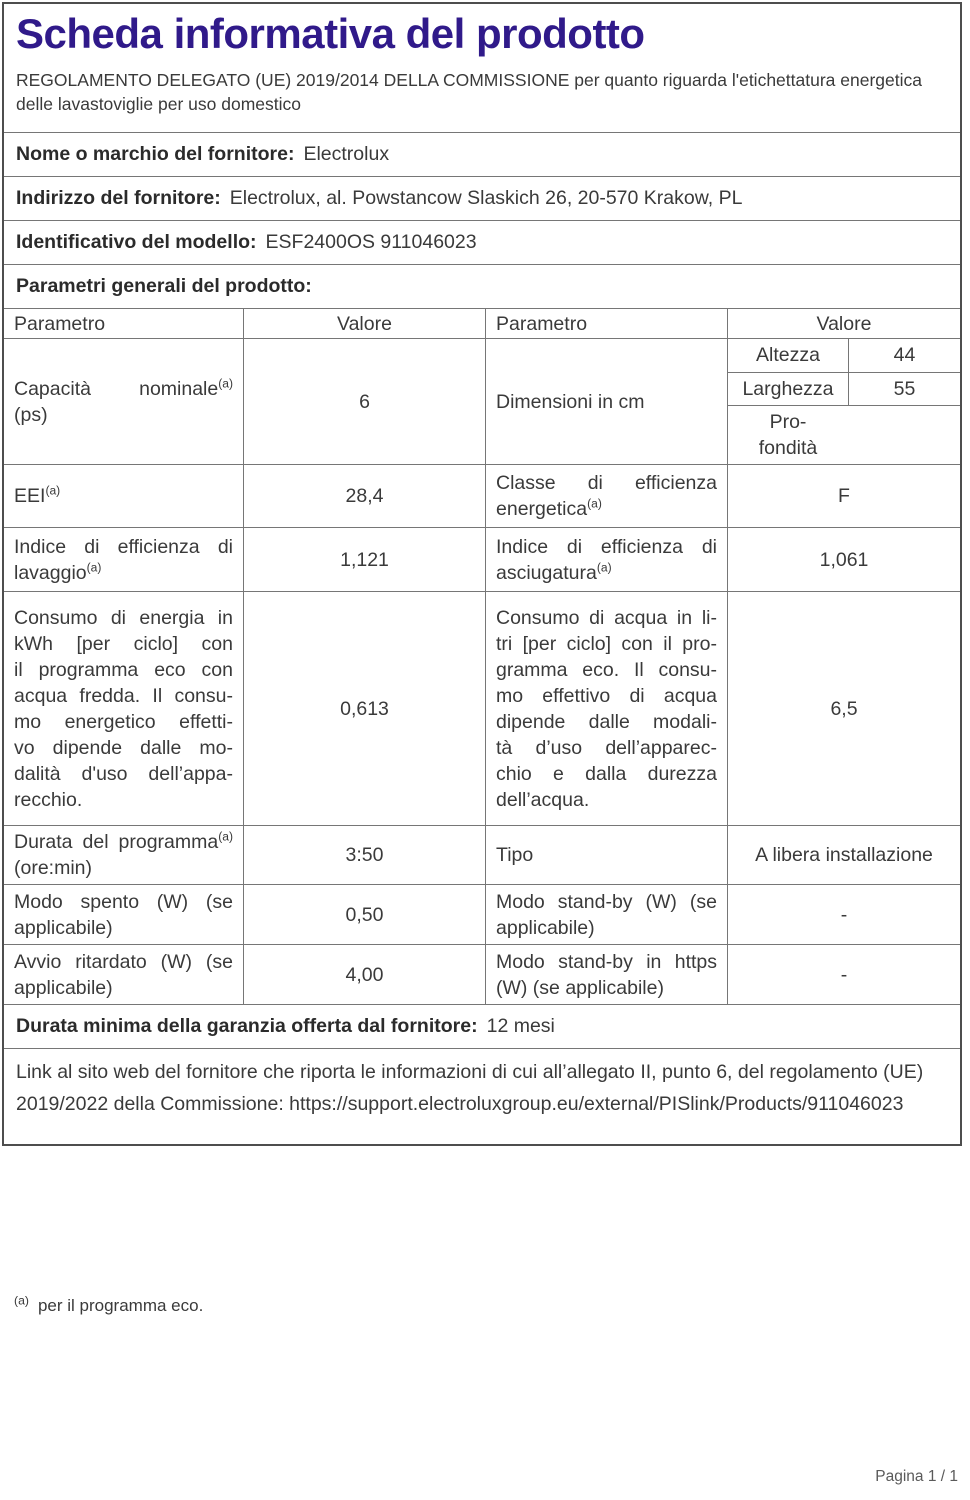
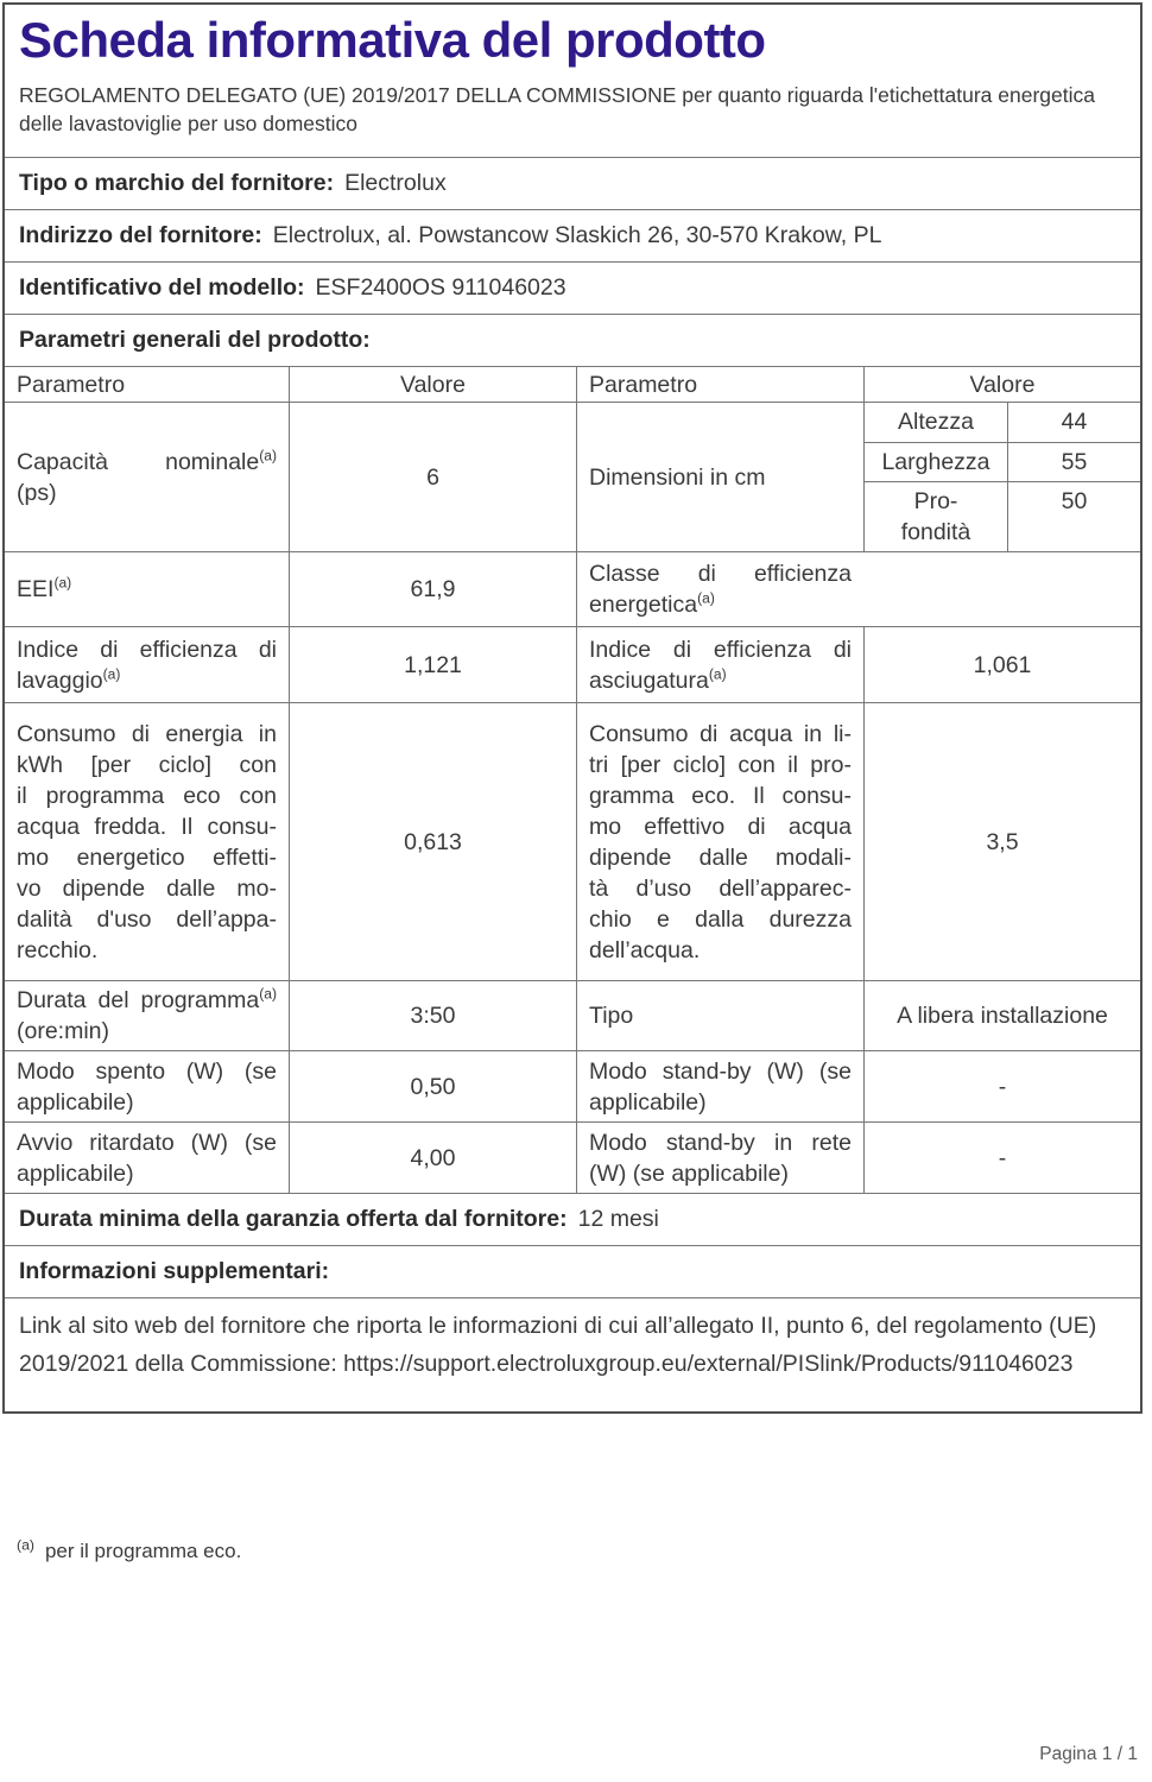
  Scheda informativa del prodotto
- REGOLAMENTO DELEGATO (UE) 2019/2014 DELLA COMMISSIONE per quanto riguarda l'etichettatura energetica delle lavastoviglie per uso domestico
+ REGOLAMENTO DELEGATO (UE) 2019/2017 DELLA COMMISSIONE per quanto riguarda l'etichettatura energetica delle lavastoviglie per uso domestico
- Nome o marchio del fornitore: Electrolux
+ Tipo o marchio del fornitore: Electrolux
- Indirizzo del fornitore: Electrolux, al. Powstancow Slaskich 26, 20-570 Krakow, PL
+ Indirizzo del fornitore: Electrolux, al. Powstancow Slaskich 26, 30-570 Krakow, PL
  Identificativo del modello: ESF2400OS 911046023
  Parametri generali del prodotto:
  Parametro
  Valore
  Parametro
  Valore
  Capacità nominale(a)
  (ps)
  6
  Dimensioni in cm
  Altezza
  44
  Larghezza
  55
  Pro-
  fondità
+ 50
  EEI(a)
- 28,4
+ 61,9
  Classe di efficienza energetica(a)
- F
  Indice di efficienza di lavaggio(a)
  1,121
  Indice di efficienza di asciugatura(a)
  1,061
  Consumo di energia in
  kWh [per ciclo] con
  il programma eco con
  acqua fredda. Il consu-
  mo energetico effetti-
  vo dipende dalle mo-
  dalità d'uso dell’appa-
  recchio.
  0,613
  Consumo di acqua in li-
  tri [per ciclo] con il pro-
  gramma eco. Il consu-
  mo effettivo di acqua
  dipende dalle modali-
  tà d’uso dell’apparec-
  chio e dalla durezza
  dell’acqua.
- 6,5
+ 3,5
  Durata del programma(a) (ore:min)
  3:50
  Tipo
  A libera installazione
  Modo spento (W) (se applicabile)
  0,50
  Modo stand-by (W) (se applicabile)
  -
  Avvio ritardato (W) (se applicabile)
  4,00
- Modo stand-by in https (W) (se applicabile)
+ Modo stand-by in rete (W) (se applicabile)
  -
  Durata minima della garanzia offerta dal fornitore: 12 mesi
+ Informazioni supplementari:
- Link al sito web del fornitore che riporta le informazioni di cui all’allegato II, punto 6, del regolamento (UE) 2019/2022 della Commissione: https://support.electroluxgroup.eu/external/PISlink/Products/911046023
+ Link al sito web del fornitore che riporta le informazioni di cui all’allegato II, punto 6, del regolamento (UE) 2019/2021 della Commissione: https://support.electroluxgroup.eu/external/PISlink/Products/911046023
  (a) per il programma eco.
  Pagina 1 / 1
